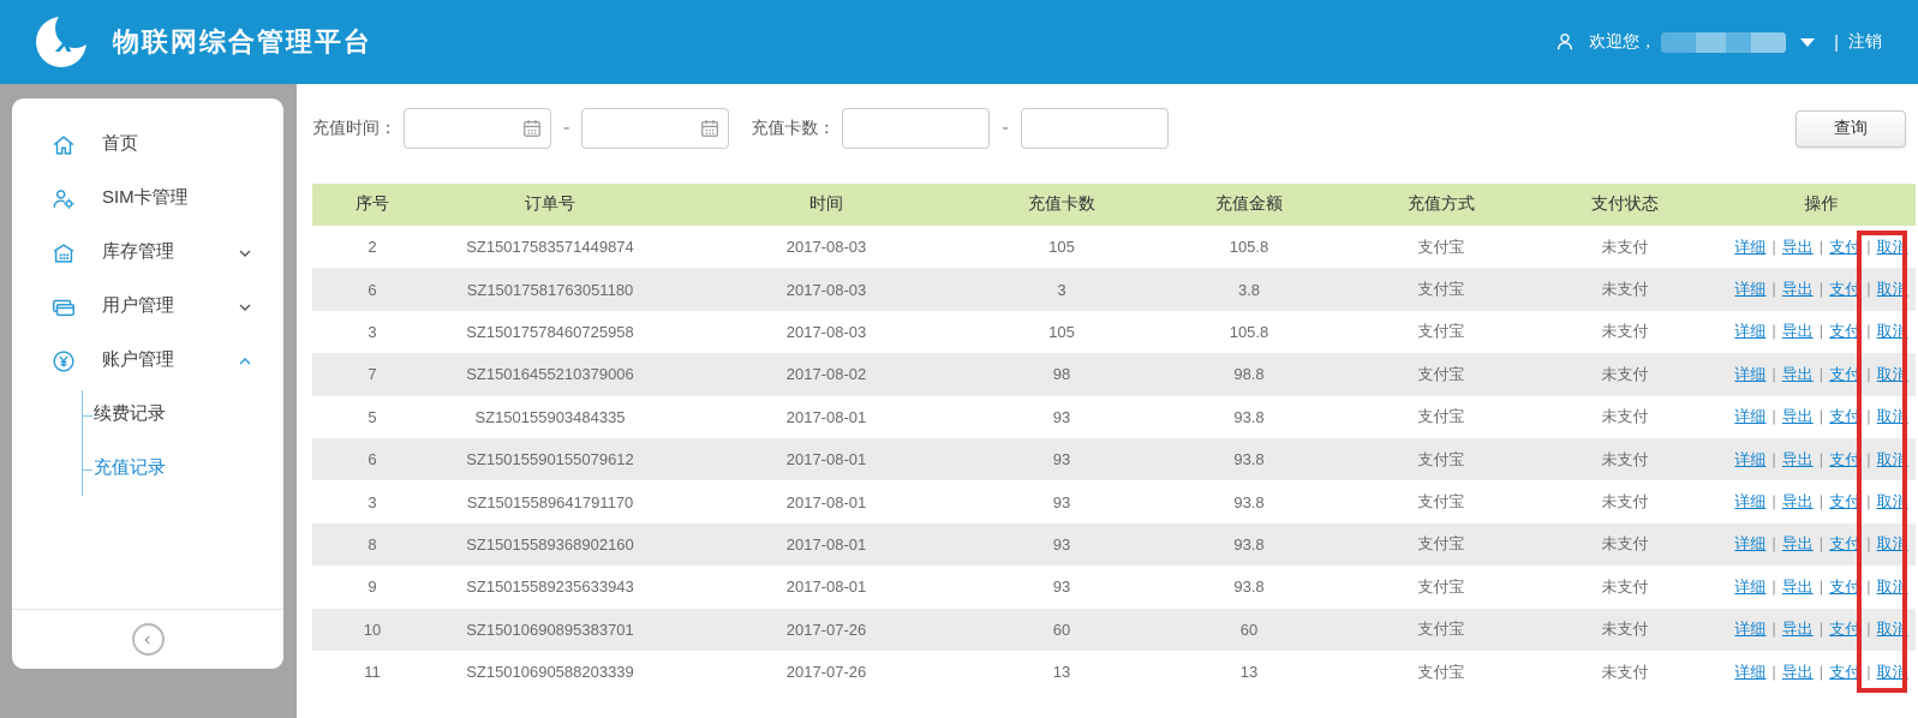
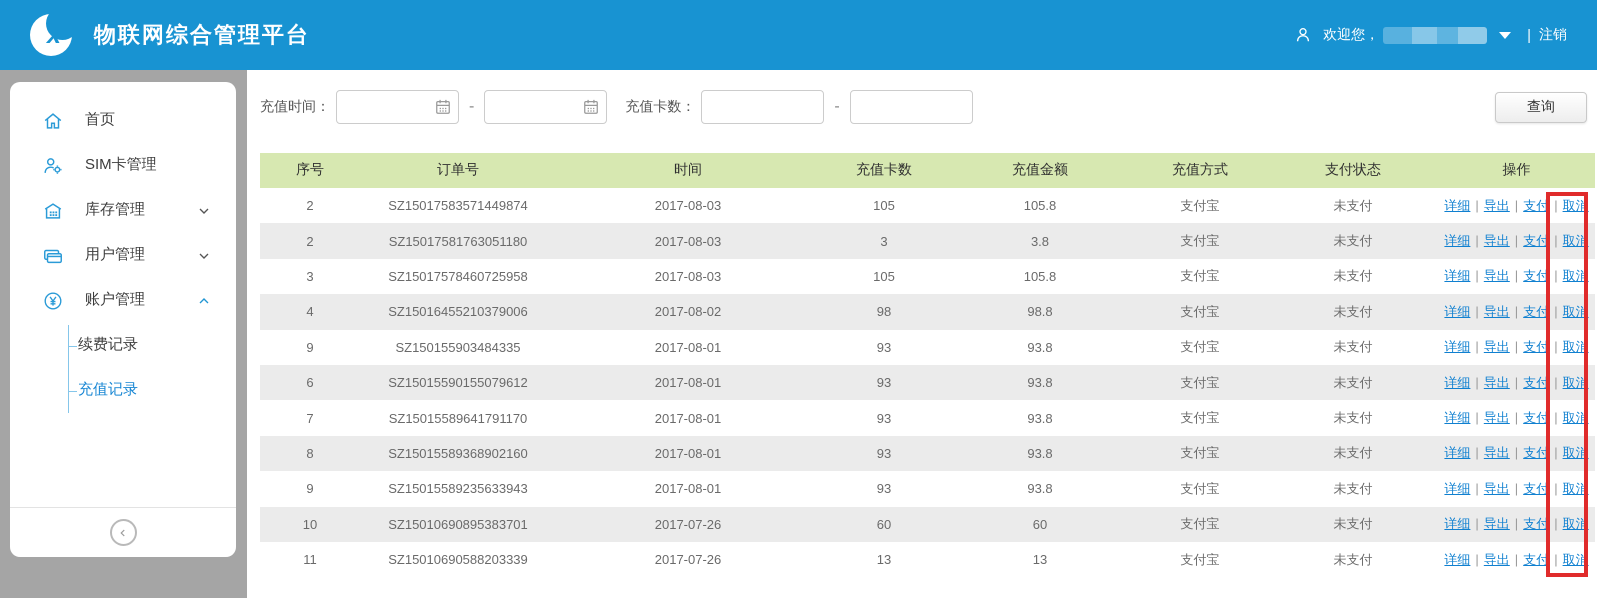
  x
  物联网综合管理平台
  欢迎您，
  |
  注销
  首页
  SIM卡管理
  库存管理
  用户管理
  账户管理
  续费记录
  充值记录
  充值时间：
  -
  充值卡数：
  -
  查询
  序号	订单号	时间	充值卡数	充值金额	充值方式	支付状态	操作
  2	SZ15017583571449874	2017-08-03	105	105.8	支付宝	未支付	详细 | 导出 | 支付 | 取消
- 6	SZ15017581763051180	2017-08-03	3	3.8	支付宝	未支付	详细 | 导出 | 支付 | 取消
+ 2	SZ15017581763051180	2017-08-03	3	3.8	支付宝	未支付	详细 | 导出 | 支付 | 取消
  3	SZ15017578460725958	2017-08-03	105	105.8	支付宝	未支付	详细 | 导出 | 支付 | 取消
- 7	SZ15016455210379006	2017-08-02	98	98.8	支付宝	未支付	详细 | 导出 | 支付 | 取消
+ 4	SZ15016455210379006	2017-08-02	98	98.8	支付宝	未支付	详细 | 导出 | 支付 | 取消
- 5	SZ150155903484335	2017-08-01	93	93.8	支付宝	未支付	详细 | 导出 | 支付 | 取消
+ 9	SZ150155903484335	2017-08-01	93	93.8	支付宝	未支付	详细 | 导出 | 支付 | 取消
  6	SZ15015590155079612	2017-08-01	93	93.8	支付宝	未支付	详细 | 导出 | 支付 | 取消
- 3	SZ15015589641791170	2017-08-01	93	93.8	支付宝	未支付	详细 | 导出 | 支付 | 取消
+ 7	SZ15015589641791170	2017-08-01	93	93.8	支付宝	未支付	详细 | 导出 | 支付 | 取消
  8	SZ15015589368902160	2017-08-01	93	93.8	支付宝	未支付	详细 | 导出 | 支付 | 取消
  9	SZ15015589235633943	2017-08-01	93	93.8	支付宝	未支付	详细 | 导出 | 支付 | 取消
  10	SZ15010690895383701	2017-07-26	60	60	支付宝	未支付	详细 | 导出 | 支付 | 取消
  11	SZ15010690588203339	2017-07-26	13	13	支付宝	未支付	详细 | 导出 | 支付 | 取消
